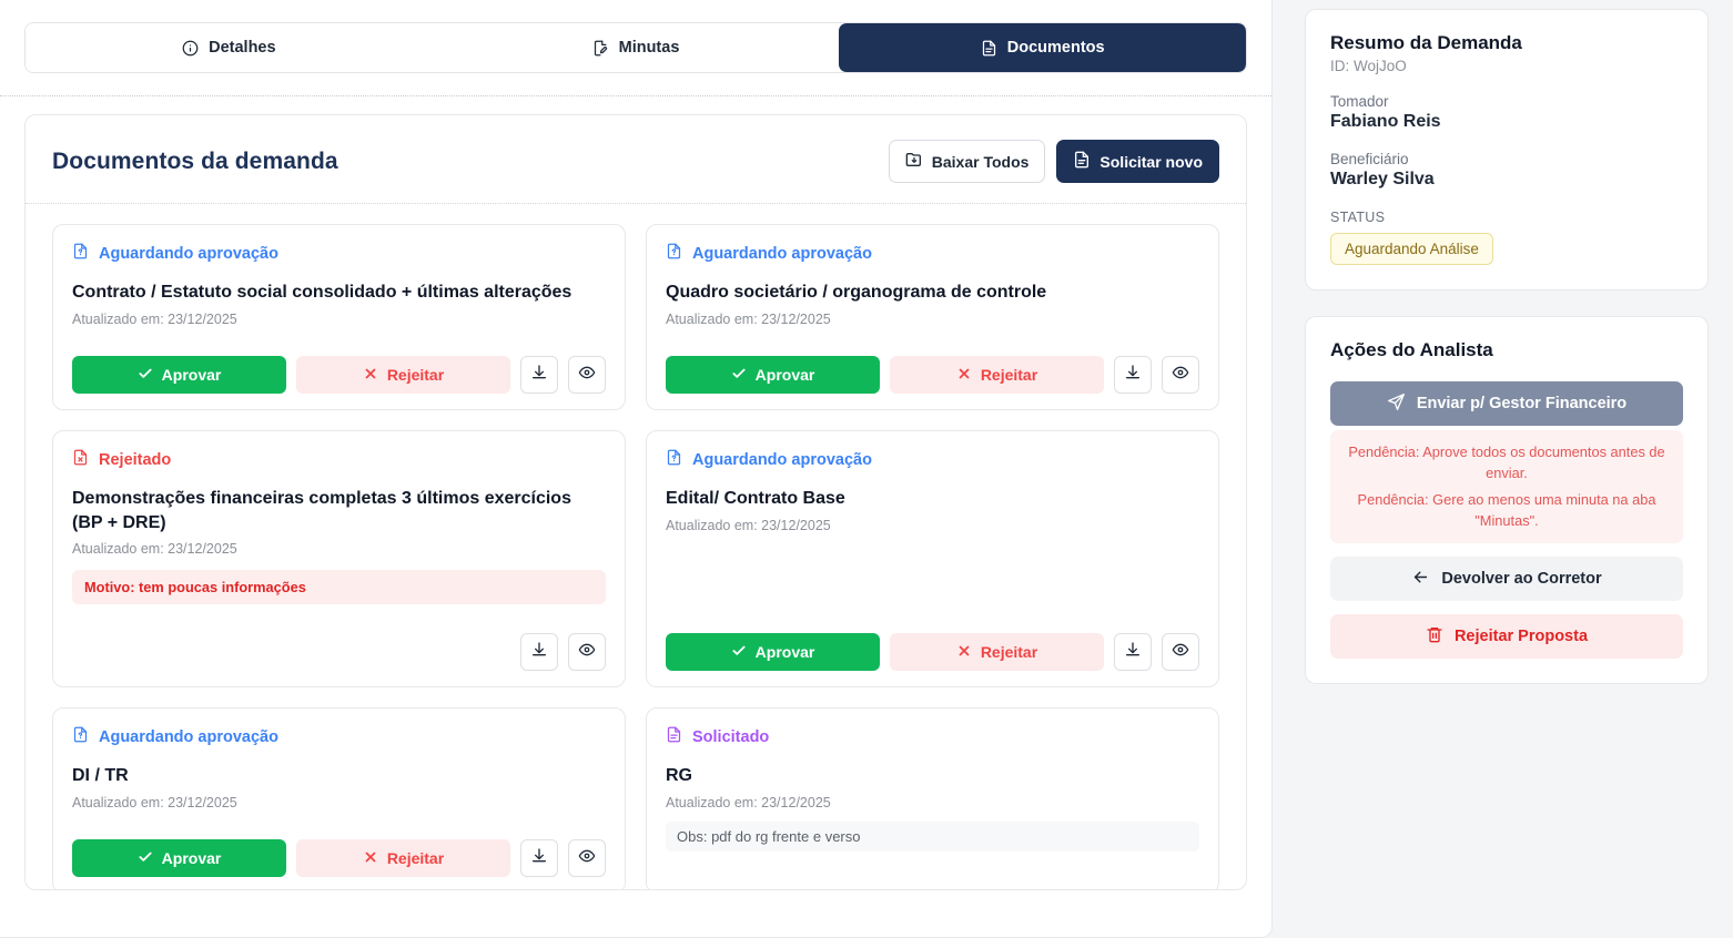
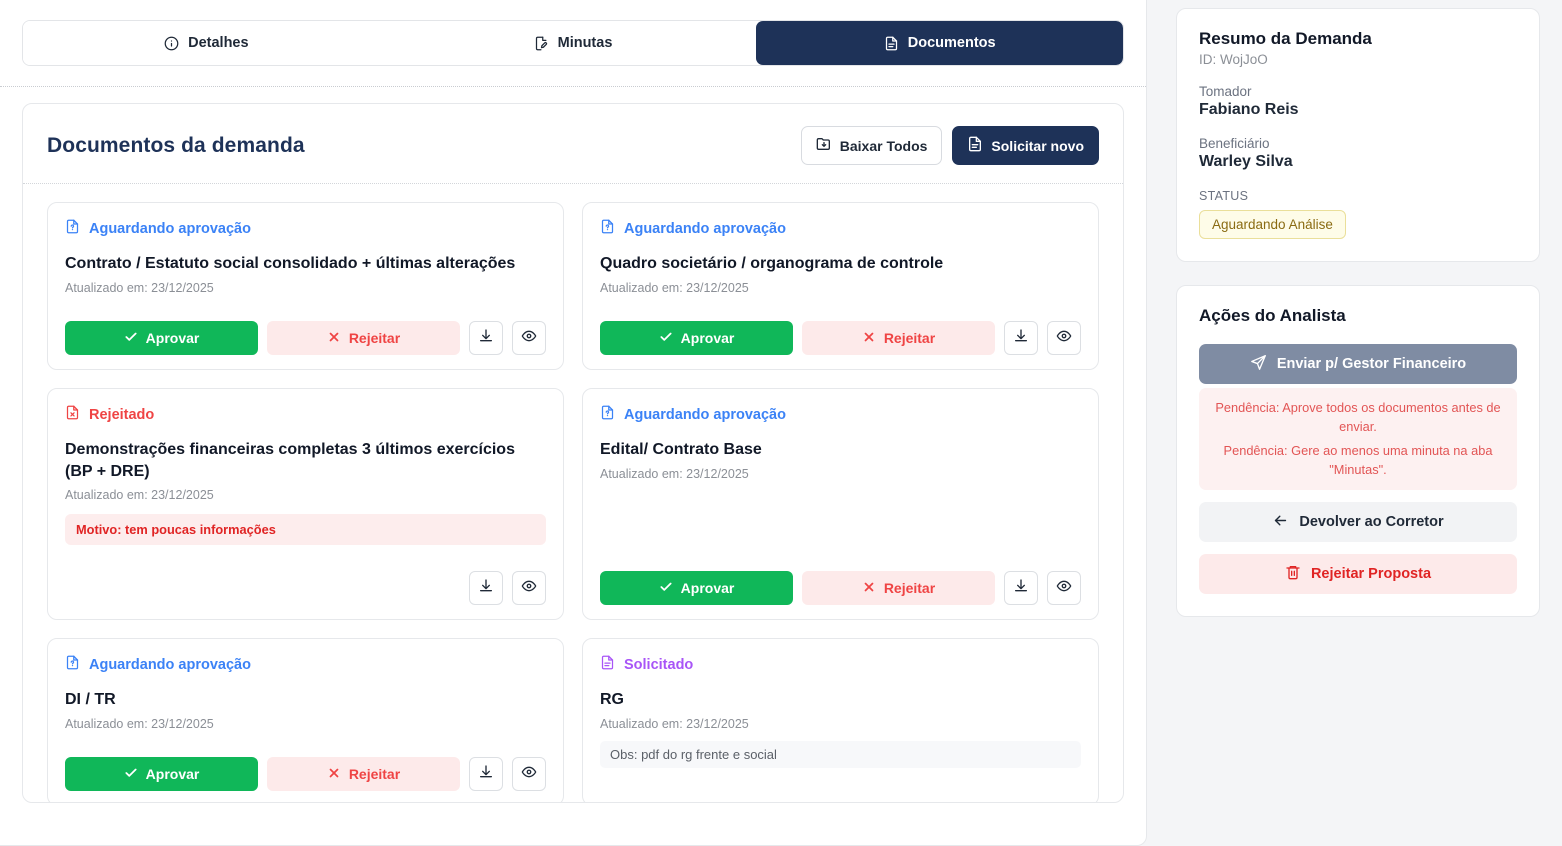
  Detalhes
  Minutas
  Documentos
  Documentos da demanda
  Baixar Todos
  Solicitar novo
  Aguardando aprovação
  Contrato / Estatuto social consolidado + últimas alterações
  Atualizado em: 23/12/2025
  Aprovar
  Rejeitar
  Aguardando aprovação
  Quadro societário / organograma de controle
  Atualizado em: 23/12/2025
  Aprovar
  Rejeitar
  Rejeitado
  Demonstrações financeiras completas 3 últimos exercícios (BP + DRE)
  Atualizado em: 23/12/2025
  Motivo: tem poucas informações
  Aguardando aprovação
  Edital/ Contrato Base
  Atualizado em: 23/12/2025
  Aprovar
  Rejeitar
  Aguardando aprovação
  DI / TR
  Atualizado em: 23/12/2025
  Aprovar
  Rejeitar
  Solicitado
  RG
  Atualizado em: 23/12/2025
- Obs: pdf do rg frente e verso
+ Obs: pdf do rg frente e social
  Resumo da Demanda
  ID: WojJoO
  Tomador
  Fabiano Reis
  Beneficiário
  Warley Silva
  STATUS
  Aguardando Análise
  Ações do Analista
  Enviar p/ Gestor Financeiro
  Pendência: Aprove todos os documentos antes de enviar.
  Pendência: Gere ao menos uma minuta na aba "Minutas".
  Devolver ao Corretor
  Rejeitar Proposta
